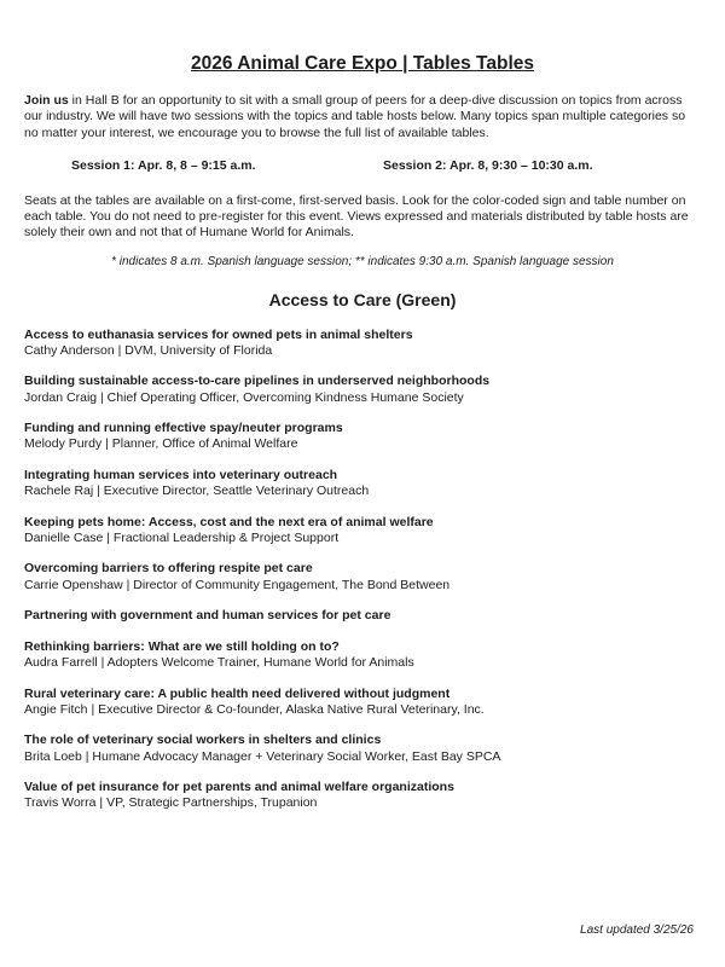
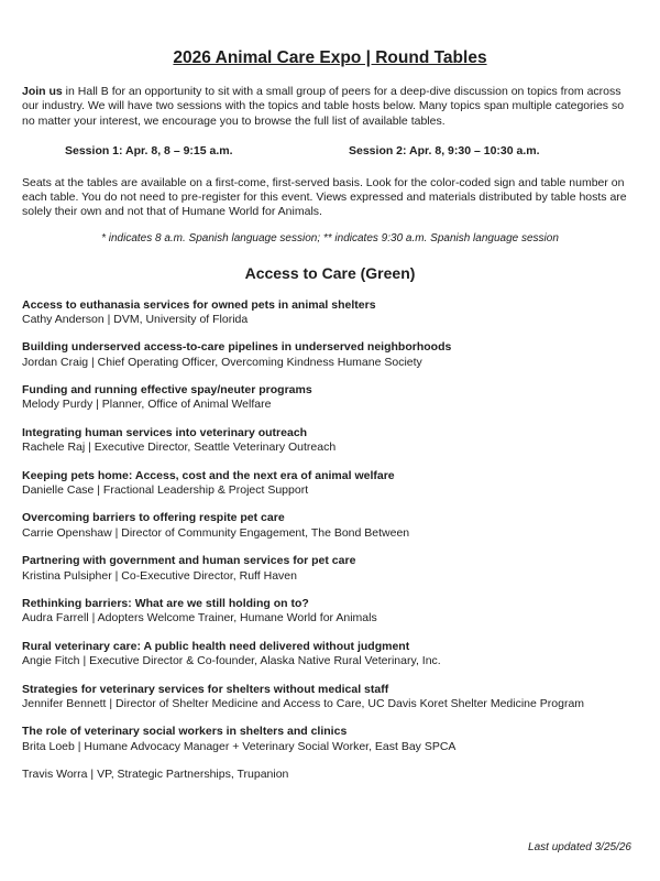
- 2026 Animal Care Expo | Tables Tables
+ 2026 Animal Care Expo | Round Tables
  Join us in Hall B for an opportunity to sit with a small group of peers for a deep-dive discussion on topics from across our industry. We will have two sessions with the topics and table hosts below. Many topics span multiple categories so no matter your interest, we encourage you to browse the full list of available tables.
  Session 1: Apr. 8, 8 – 9:15 a.m.
  Session 2: Apr. 8, 9:30 – 10:30 a.m.
  Seats at the tables are available on a first-come, first-served basis. Look for the color-coded sign and table number on each table. You do not need to pre-register for this event. Views expressed and materials distributed by table hosts are solely their own and not that of Humane World for Animals.
  * indicates 8 a.m. Spanish language session; ** indicates 9:30 a.m. Spanish language session
  Access to Care (Green)
  Access to euthanasia services for owned pets in animal shelters
  Cathy Anderson | DVM, University of Florida
- Building sustainable access-to-care pipelines in underserved neighborhoods
+ Building underserved access-to-care pipelines in underserved neighborhoods
  Jordan Craig | Chief Operating Officer, Overcoming Kindness Humane Society
  Funding and running effective spay/neuter programs
  Melody Purdy | Planner, Office of Animal Welfare
  Integrating human services into veterinary outreach
  Rachele Raj | Executive Director, Seattle Veterinary Outreach
  Keeping pets home: Access, cost and the next era of animal welfare
  Danielle Case | Fractional Leadership & Project Support
  Overcoming barriers to offering respite pet care
  Carrie Openshaw | Director of Community Engagement, The Bond Between
  Partnering with government and human services for pet care
+ Kristina Pulsipher | Co-Executive Director, Ruff Haven
  Rethinking barriers: What are we still holding on to?
  Audra Farrell | Adopters Welcome Trainer, Humane World for Animals
  Rural veterinary care: A public health need delivered without judgment
  Angie Fitch | Executive Director & Co-founder, Alaska Native Rural Veterinary, Inc.
+ Strategies for veterinary services for shelters without medical staff
+ Jennifer Bennett | Director of Shelter Medicine and Access to Care, UC Davis Koret Shelter Medicine Program
  The role of veterinary social workers in shelters and clinics
  Brita Loeb | Humane Advocacy Manager + Veterinary Social Worker, East Bay SPCA
- Value of pet insurance for pet parents and animal welfare organizations
  Travis Worra | VP, Strategic Partnerships, Trupanion
  Last updated 3/25/26
